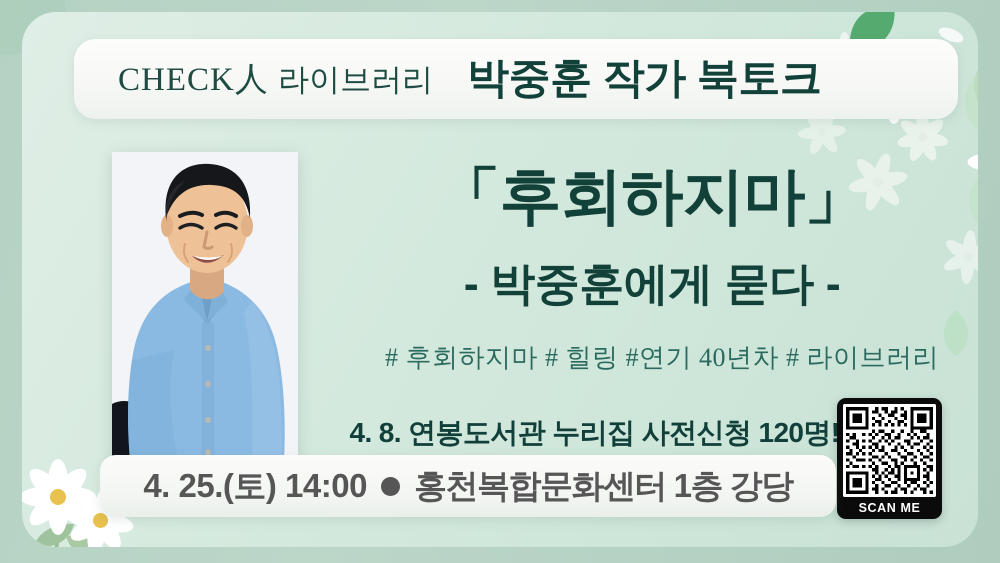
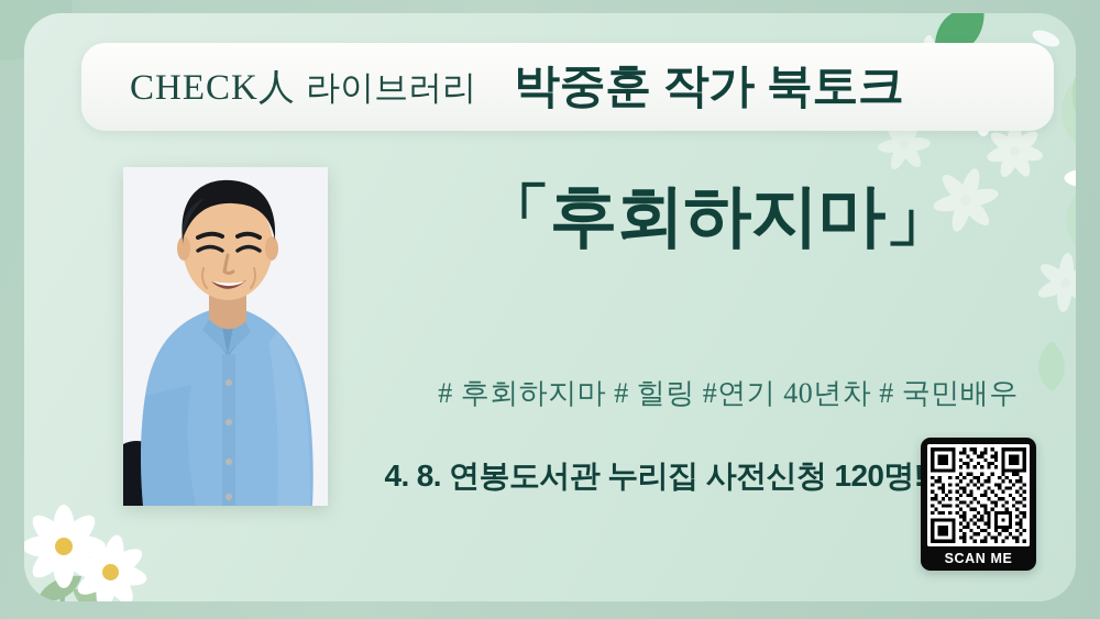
  CHECK人 라이브러리
  박중훈 작가 북토크
  「후회하지마」
- - 박중훈에게 묻다 -
- # 후회하지마 # 힐링 #연기 40년차 # 라이브러리
+ # 후회하지마 # 힐링 #연기 40년차 # 국민배우
  4. 8. 연봉도서관 누리집 사전신청 120명!
  SCAN ME
- 4. 25.(토) 14:00
- 홍천복합문화센터 1층 강당
